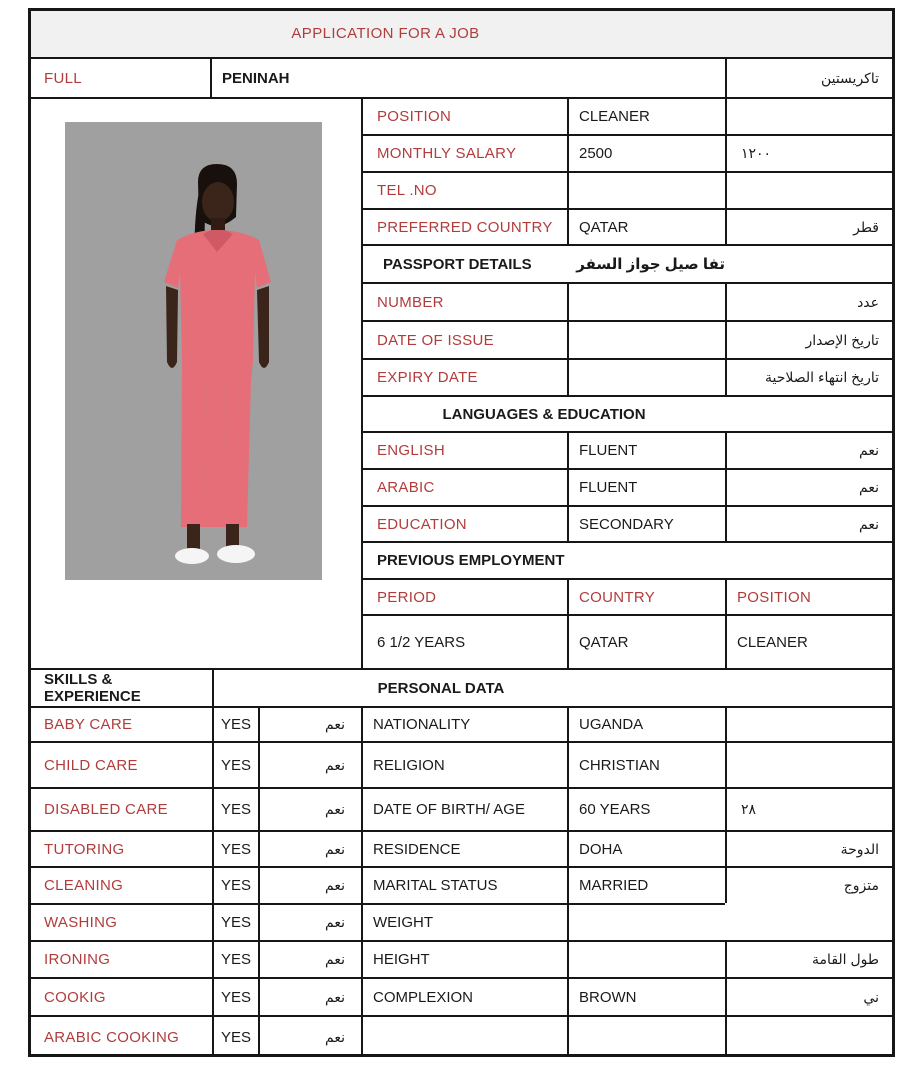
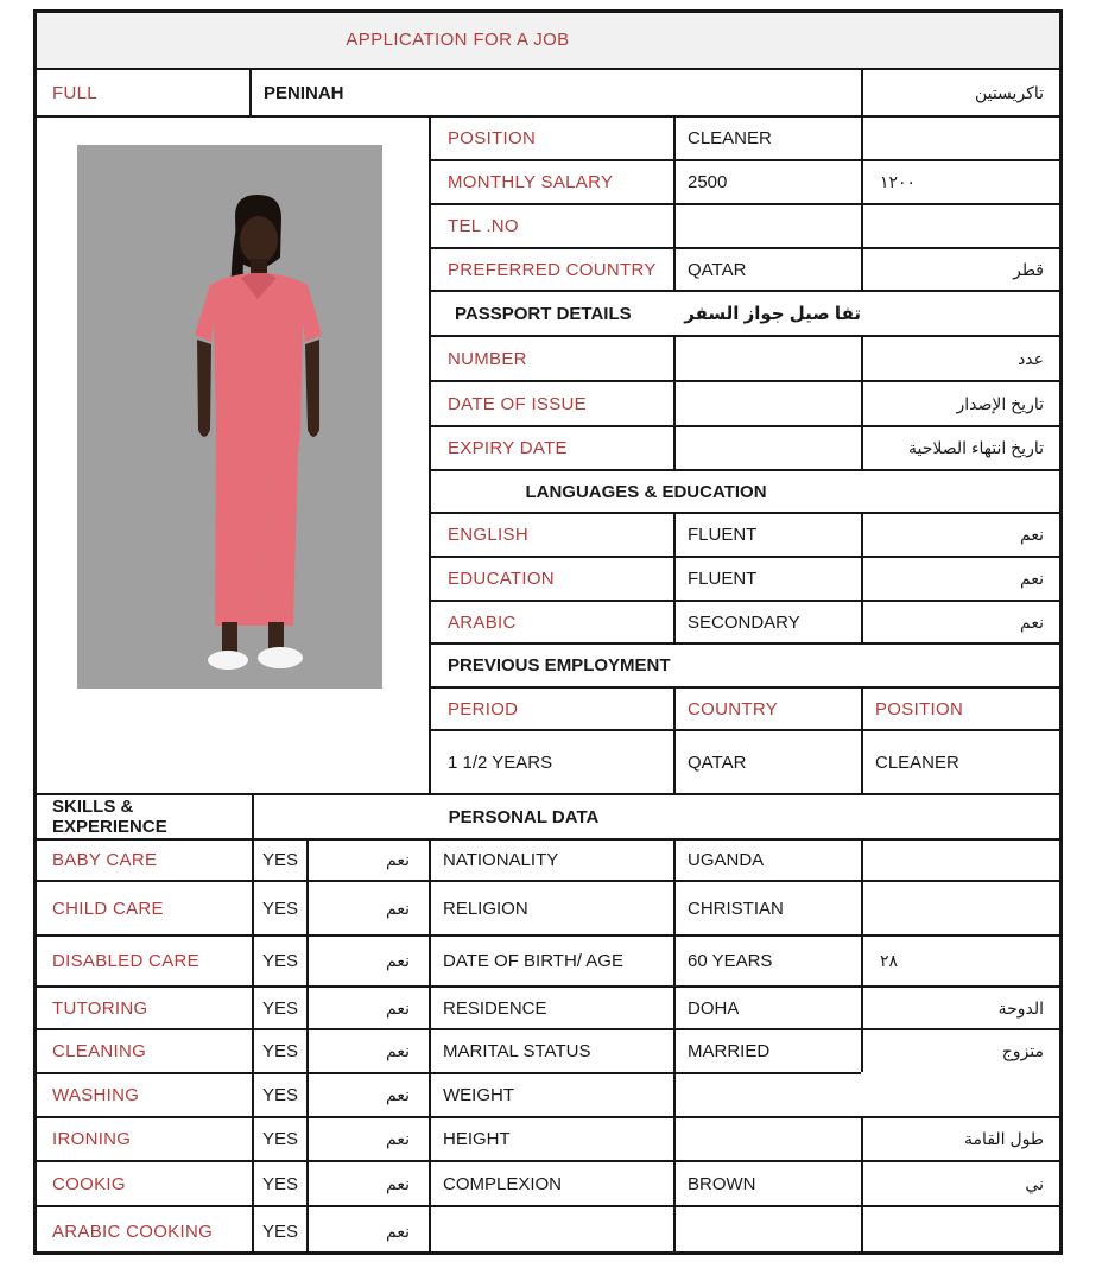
  APPLICATION FOR A JOB
  FULL
  PENINAH
  تاكريستين
  POSITION
  CLEANER
  MONTHLY SALARY
  2500
  ١٢٠٠
  TEL .NO
  PREFERRED COUNTRY
  QATAR
  قطر
  PASSPORT DETAILS
  تفا صيل جواز السفر
  NUMBER
  عدد
  DATE OF ISSUE
  تاريخ الإصدار
  EXPIRY DATE
  تاريخ انتهاء الصلاحية
  LANGUAGES & EDUCATION
  ENGLISH
  FLUENT
  نعم
- ARABIC
+ EDUCATION
  FLUENT
  نعم
- EDUCATION
+ ARABIC
  SECONDARY
  نعم
  PREVIOUS EMPLOYMENT
  PERIOD
  COUNTRY
  POSITION
- 6 1/2 YEARS
+ 1 1/2 YEARS
  QATAR
  CLEANER
  SKILLS & EXPERIENCE
  PERSONAL DATA
  BABY CARE
  YES
  نعم
  NATIONALITY
  UGANDA
  CHILD CARE
  YES
  نعم
  RELIGION
  CHRISTIAN
  DISABLED CARE
  YES
  نعم
  DATE OF BIRTH/ AGE
  60 YEARS
  ٢٨
  TUTORING
  YES
  نعم
  RESIDENCE
  DOHA
  الدوحة
  CLEANING
  YES
  نعم
  MARITAL STATUS
  MARRIED
  متزوج
  WASHING
  YES
  نعم
  WEIGHT
  IRONING
  YES
  نعم
  HEIGHT
  طول القامة
  COOKIG
  YES
  نعم
  COMPLEXION
  BROWN
  ني
  ARABIC COOKING
  YES
  نعم
